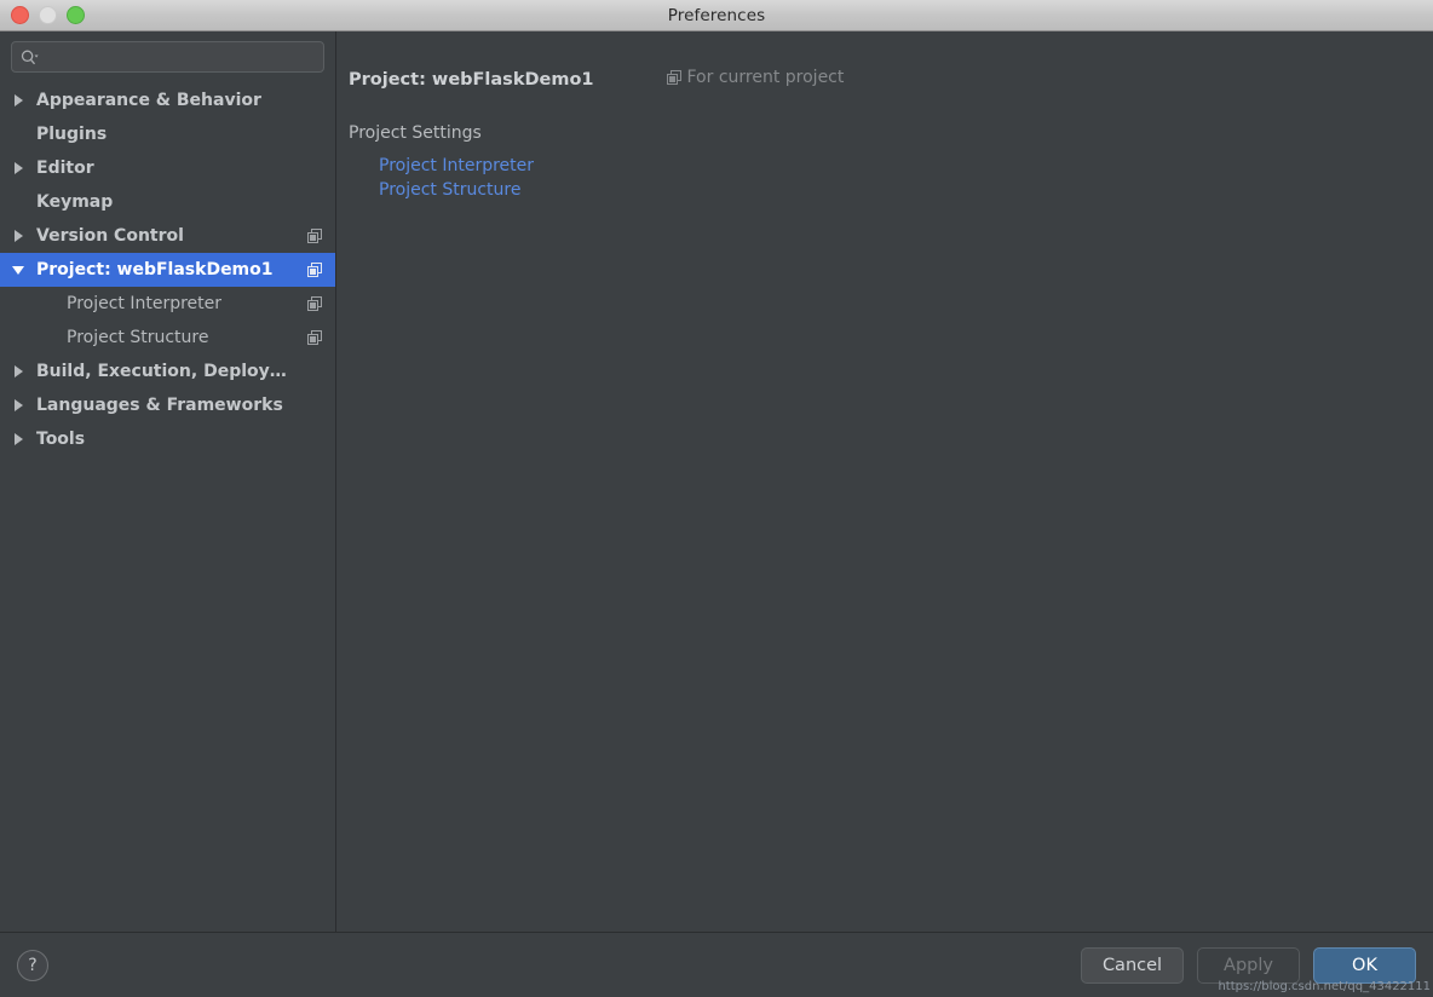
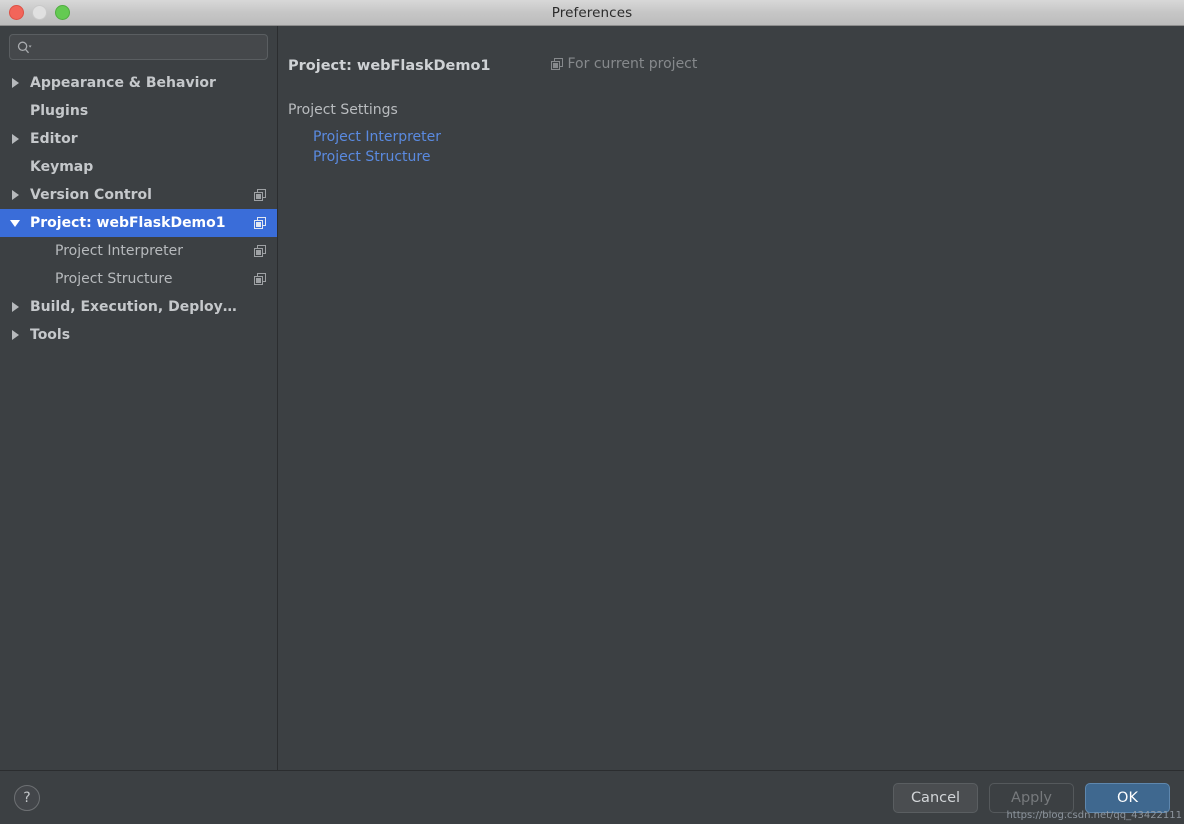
  Preferences
  Appearance & Behavior
  Plugins
  Editor
  Keymap
  Version Control
  Project: webFlaskDemo1
  Project Interpreter
  Project Structure
  Build, Execution, Deployme
- Languages & Frameworks
  Tools
  Project: webFlaskDemo1
  For current project
  Project Settings
  Project Interpreter
  Project Structure
  ?
  Cancel
  Apply
  OK
  https://blog.csdn.net/qq_43422111
